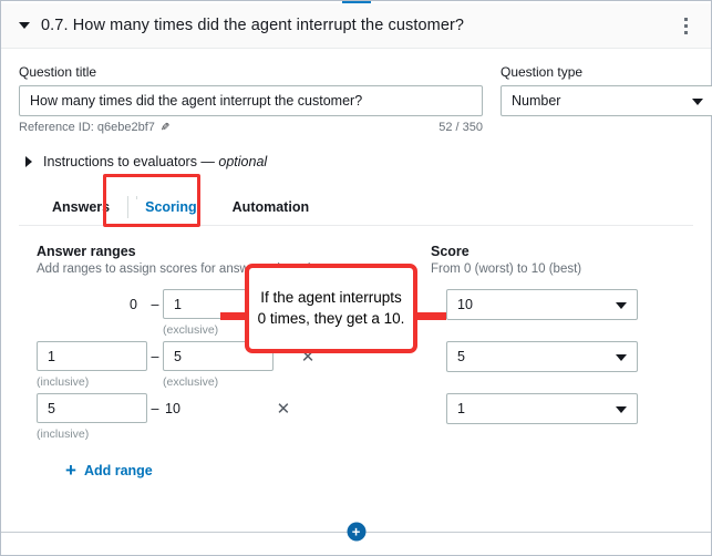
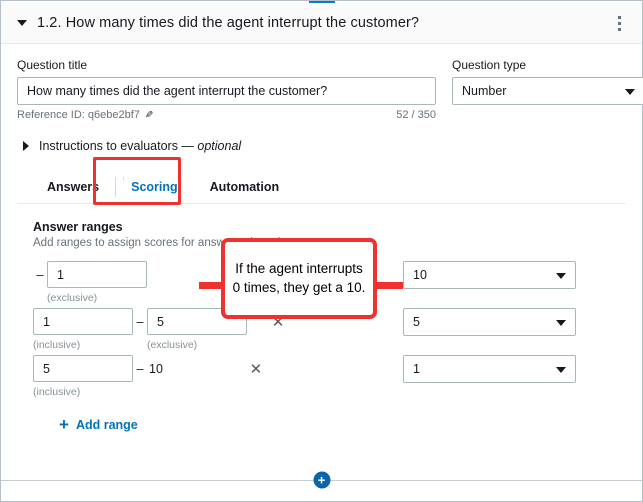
- 0.7. How many times did the agent interrupt the customer?
+ 1.2. How many times did the agent interrupt the customer?
  Question title
  How many times did the agent interrupt the customer?
  Question type
  Number
  Reference ID: q6ebe2bf7
  52 / 350
  Instructions to evaluators — optional
  Answers
  Scoring
  Automation
  Answer ranges
  Add ranges to assign scores for ans
- Score
- From 0 (worst) to 10 (best)
- 0
  –
  1
  (exclusive)
  10
  1
  (inclusive)
  –
  5
  (exclusive)
  ✕
  5
  5
  (inclusive)
  –
  10
  ✕
  1
  +
  Add range
  If the agent interrupts 0 times, they get a 10.
  +
